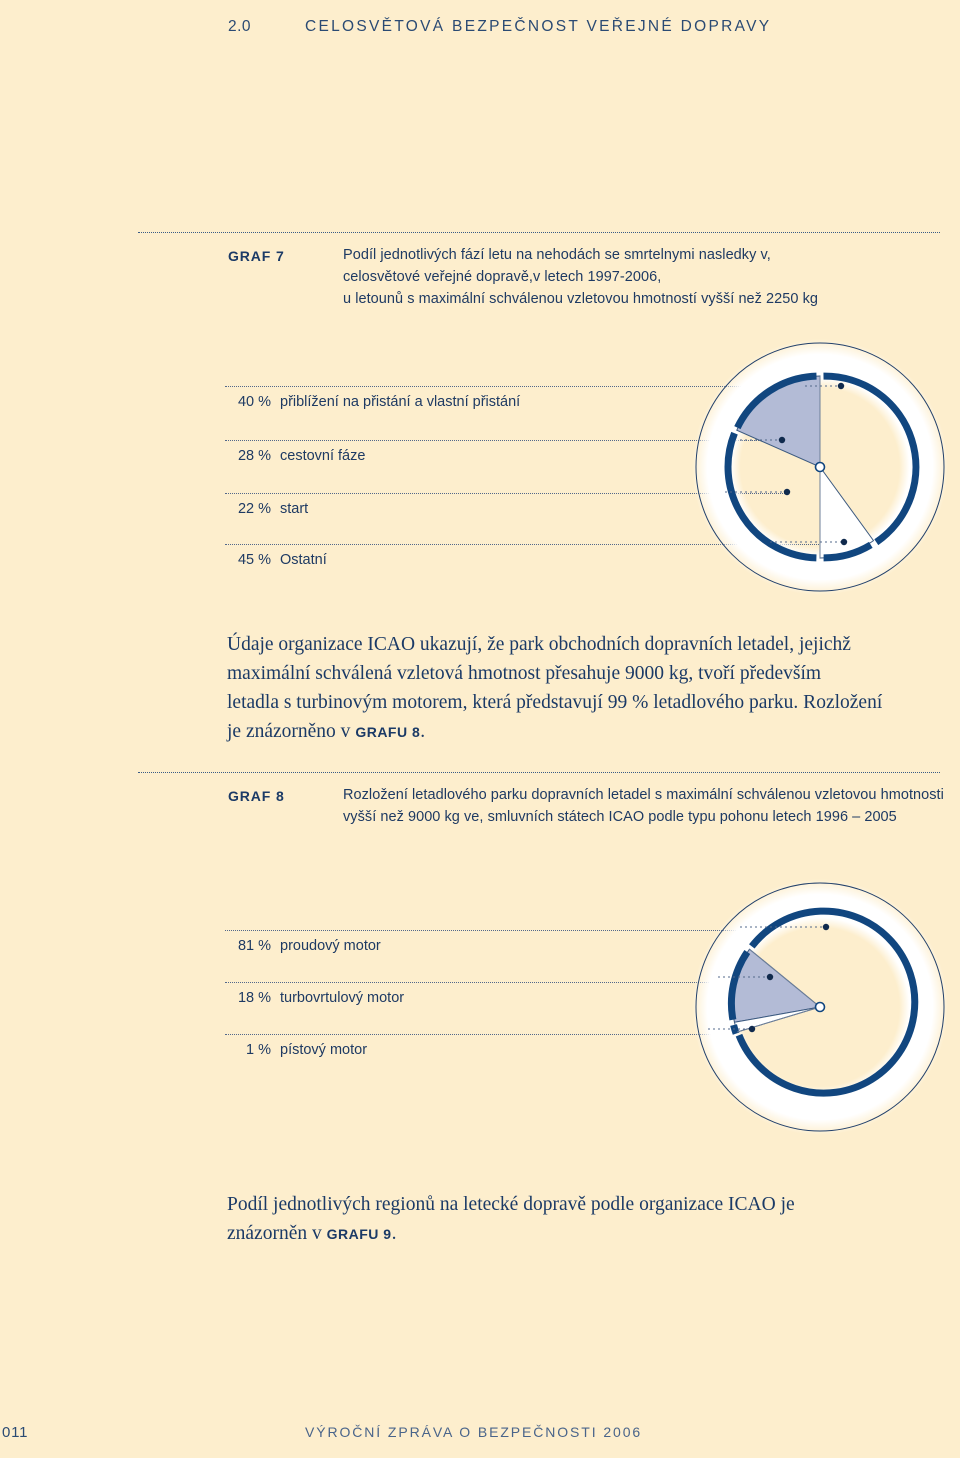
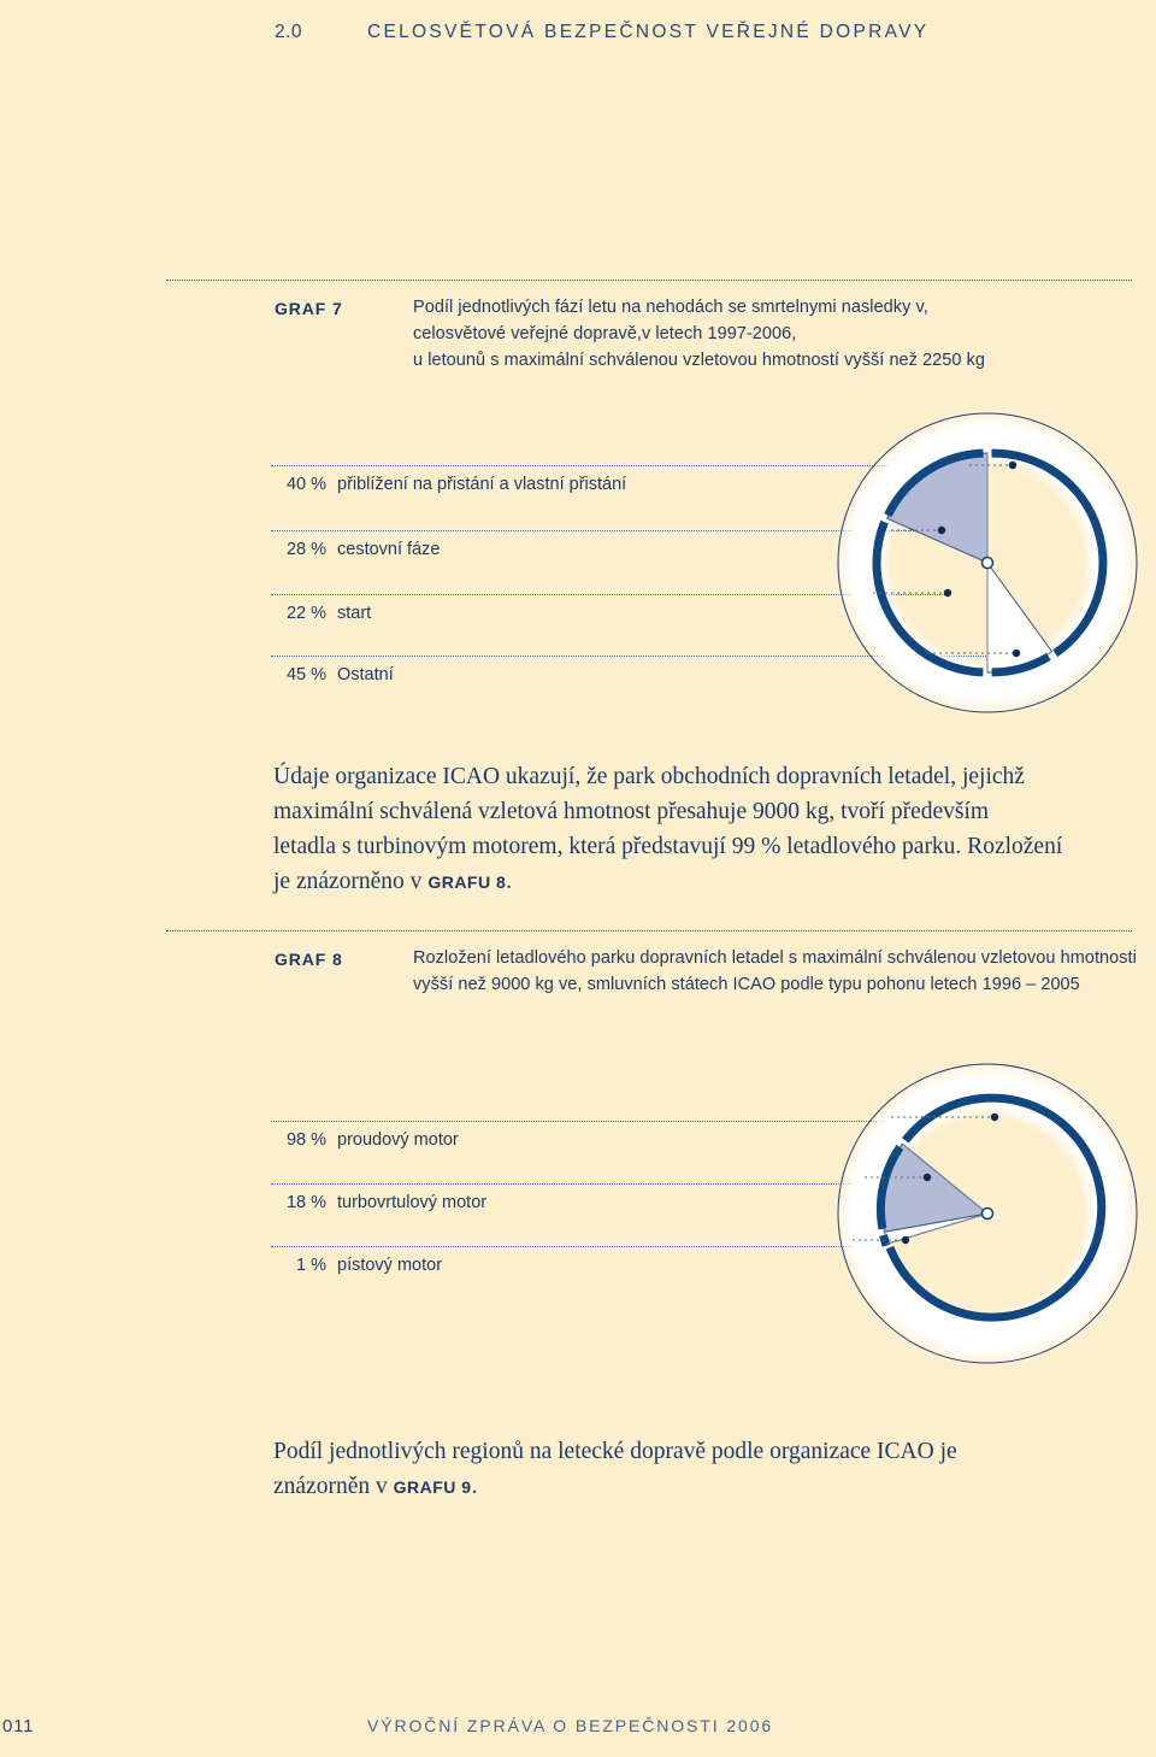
  2.0
  CELOSVĚTOVÁ BEZPEČNOST VEŘEJNÉ DOPRAVY
  GRAF 7
  Podíl jednotlivých fází letu na nehodách se smrtelnymi nasledky v,
  celosvětové veřejné dopravě,v letech 1997-2006,
  u letounů s maximální schválenou vzletovou hmotností vyšší než 2250 kg
  40 % přiblížení na přistání a vlastní přistání
  28 % cestovní fáze
  22 % start
  45 % Ostatní
  Údaje organizace ICAO ukazují, že park obchodních dopravních letadel, jejichž
  maximální schválená vzletová hmotnost přesahuje 9000 kg, tvoří především
  letadla s turbinovým motorem, která představují 99 % letadlového parku. Rozložení
  je znázorněno v GRAFU 8.
  GRAF 8
  Rozložení letadlového parku dopravních letadel s maximální schválenou vzletovou hmotnosti
  vyšší než 9000 kg ve, smluvních státech ICAO podle typu pohonu letech 1996 – 2005
- 81 % proudový motor
+ 98 % proudový motor
  18 % turbovrtulový motor
  1 % pístový motor
  Podíl jednotlivých regionů na letecké dopravě podle organizace ICAO je
  znázorněn v GRAFU 9.
  011
  VÝROČNÍ ZPRÁVA O BEZPEČNOSTI 2006
